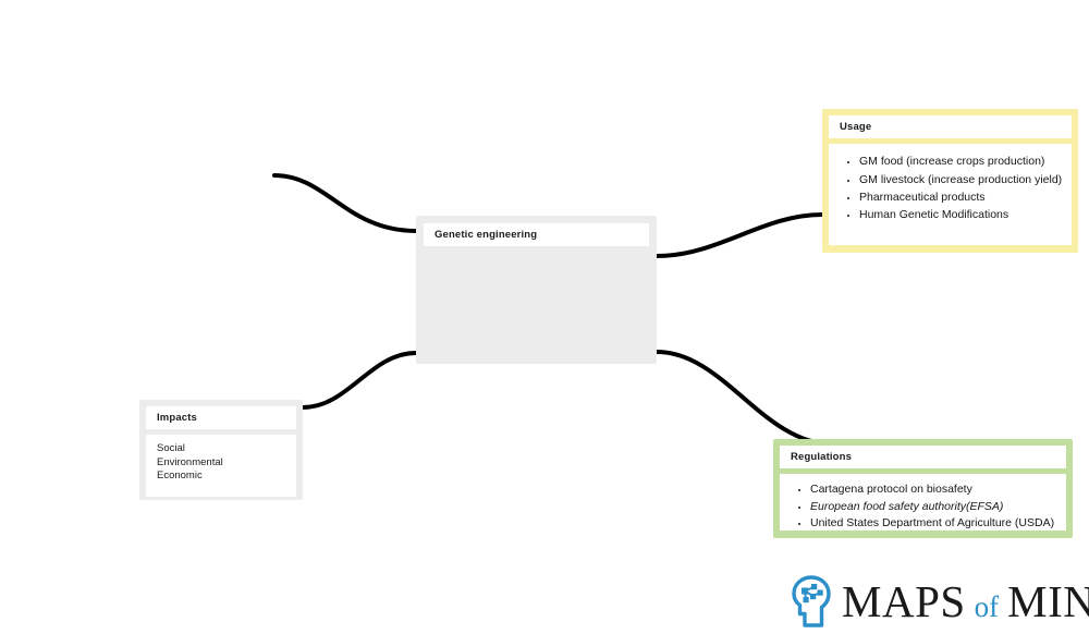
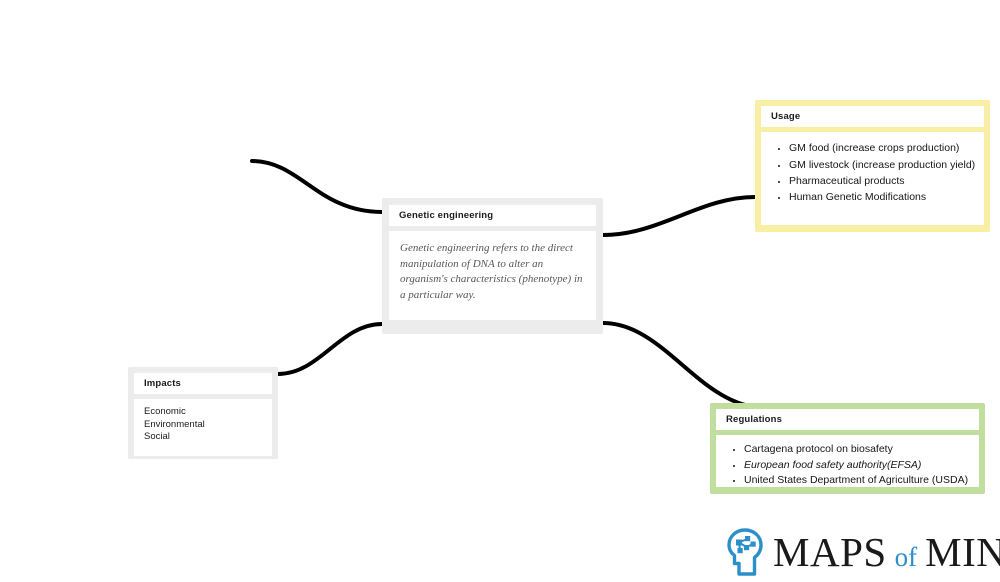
  Usage
  GM food (increase crops production)
  GM livestock (increase production yield)
  Pharmaceutical products
  Human Genetic Modifications
  Genetic engineering
+ Genetic engineering refers to the direct manipulation of DNA to alter an organism's characteristics (phenotype) in a particular way.
  Impacts
- Social
+ Economic
  Environmental
- Economic
+ Social
  Regulations
  Cartagena protocol on biosafety
  European food safety authority(EFSA)
  United States Department of Agriculture (USDA)
  MAPS of MIN
